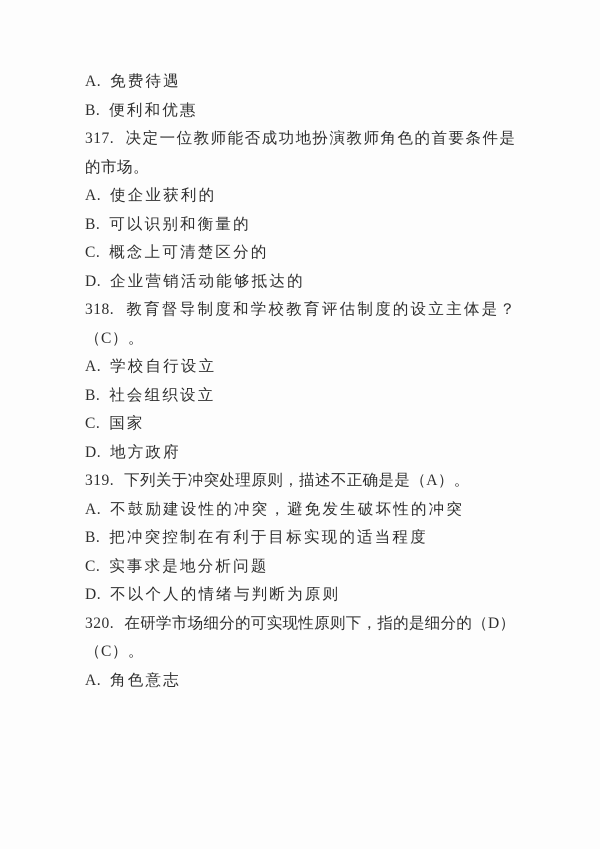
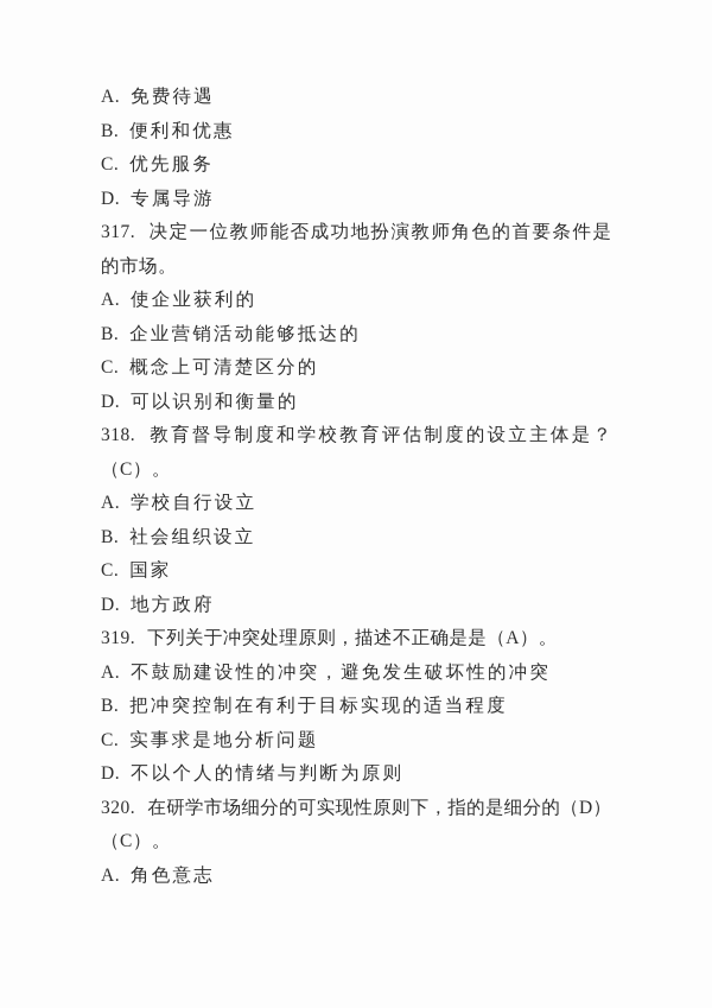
  A. 免费待遇
  B. 便利和优惠
+ C. 优先服务
+ D. 专属导游
  317. 决定一位教师能否成功地扮演教师角色的首要条件是
  的市场。
  A. 使企业获利的
- B. 可以识别和衡量的
+ B. 企业营销活动能够抵达的
  C. 概念上可清楚区分的
- D. 企业营销活动能够抵达的
+ D. 可以识别和衡量的
  318. 教育督导制度和学校教育评估制度的设立主体是？
  （C）。
  A. 学校自行设立
  B. 社会组织设立
  C. 国家
  D. 地方政府
  319. 下列关于冲突处理原则，描述不正确是是（A）。
  A. 不鼓励建设性的冲突，避免发生破坏性的冲突
  B. 把冲突控制在有利于目标实现的适当程度
  C. 实事求是地分析问题
  D. 不以个人的情绪与判断为原则
  320. 在研学市场细分的可实现性原则下，指的是细分的（D）
  （C）。
  A. 角色意志
